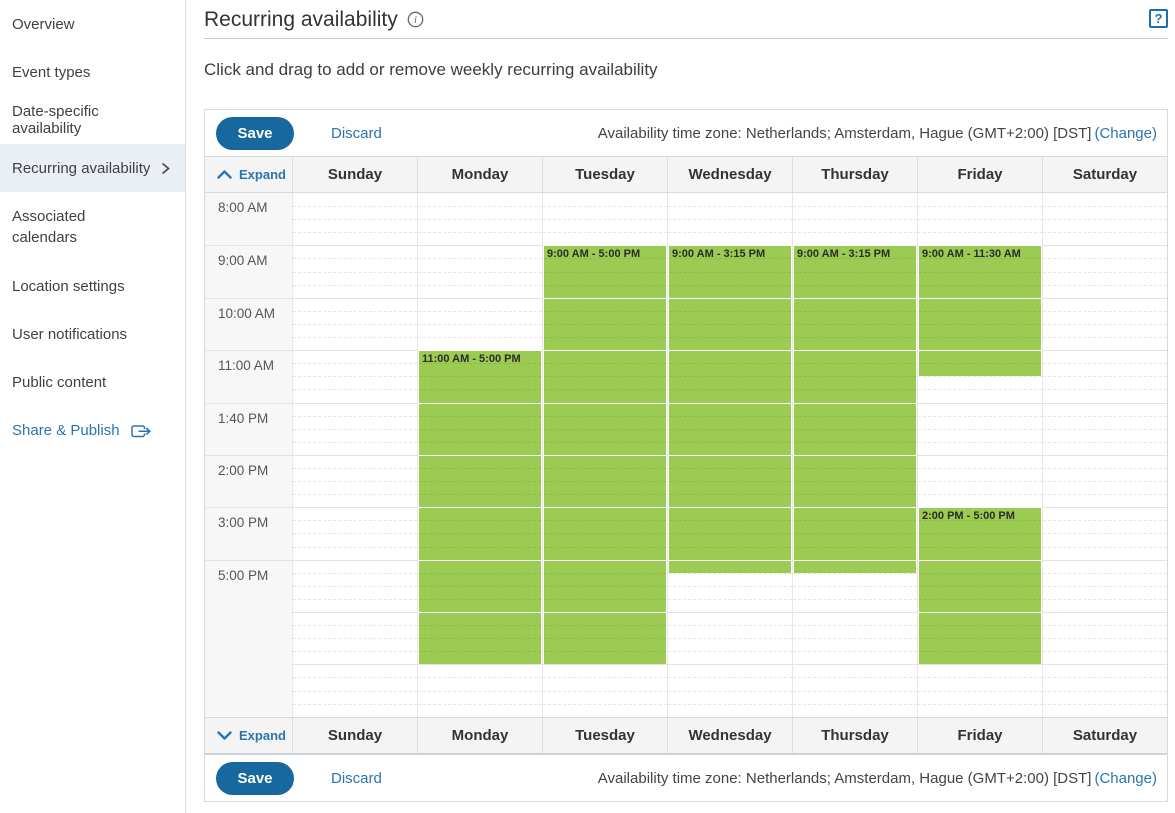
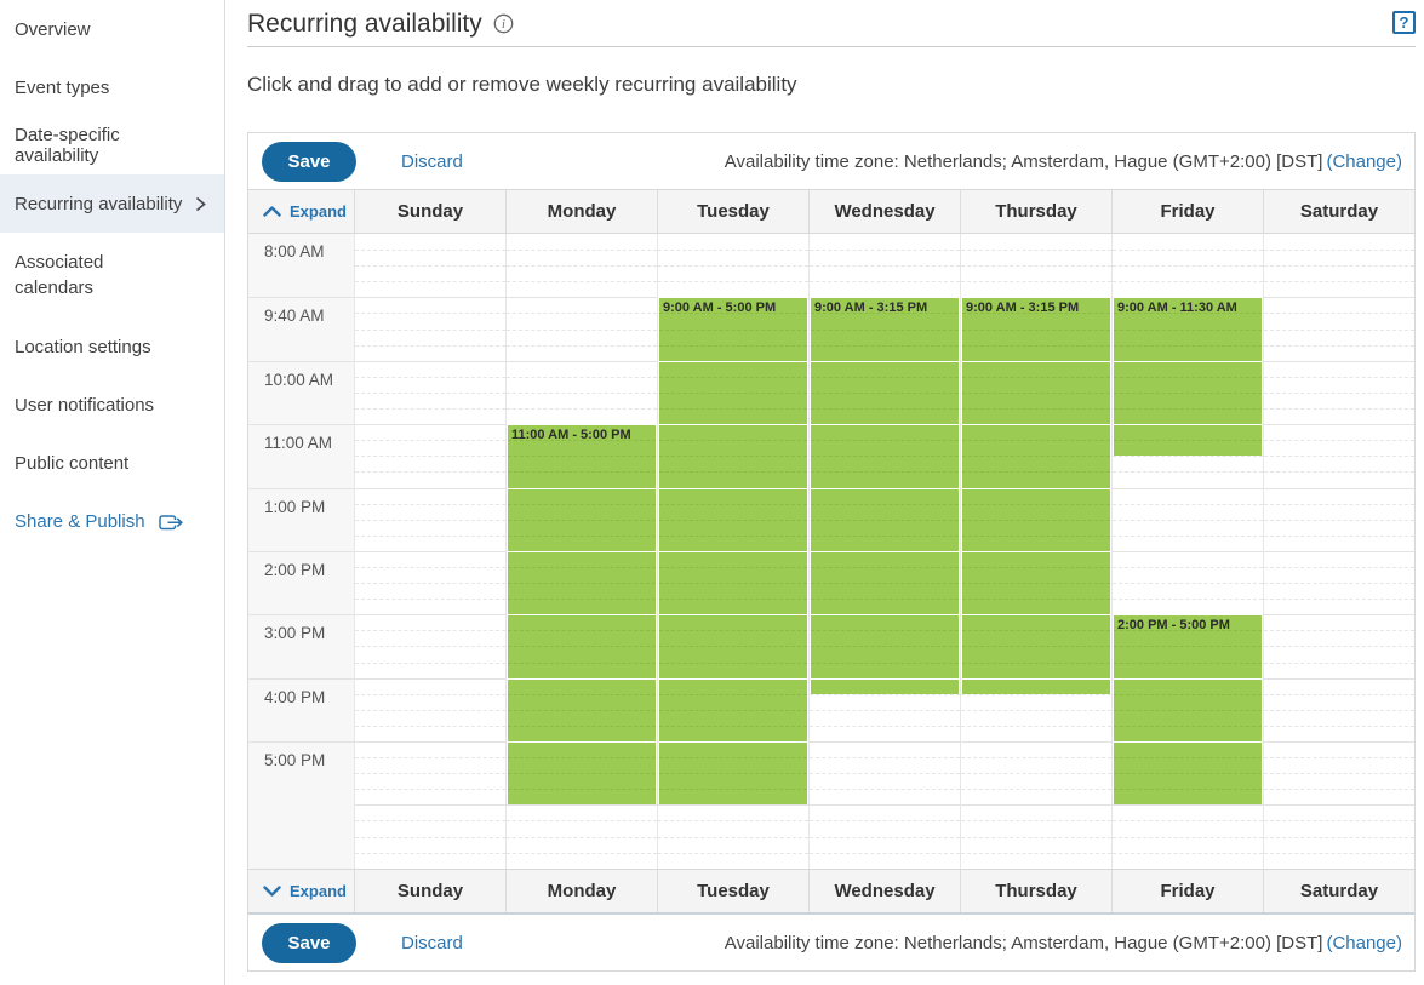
  Overview
  Event types
  Date-specific availability
  Recurring availability
  Associated calendars
  Location settings
  User notifications
  Public content
  Share & Publish
  Recurring availability
  i
  ?
  Click and drag to add or remove weekly recurring availability
  Save
  Discard
  Availability time zone: Netherlands; Amsterdam, Hague (GMT+2:00) [DST] (Change)
  Expand
  Sunday
  Monday
  Tuesday
  Wednesday
  Thursday
  Friday
  Saturday
  8:00 AM
- 9:00 AM
+ 9:40 AM
  10:00 AM
  11:00 AM
- 1:40 PM
+ 1:00 PM
  2:00 PM
  3:00 PM
+ 4:00 PM
  5:00 PM
  11:00 AM - 5:00 PM
  9:00 AM - 5:00 PM
  9:00 AM - 3:15 PM
  9:00 AM - 3:15 PM
  9:00 AM - 11:30 AM
  2:00 PM - 5:00 PM
  Expand
  Sunday
  Monday
  Tuesday
  Wednesday
  Thursday
  Friday
  Saturday
  Save
  Discard
  Availability time zone: Netherlands; Amsterdam, Hague (GMT+2:00) [DST] (Change)
